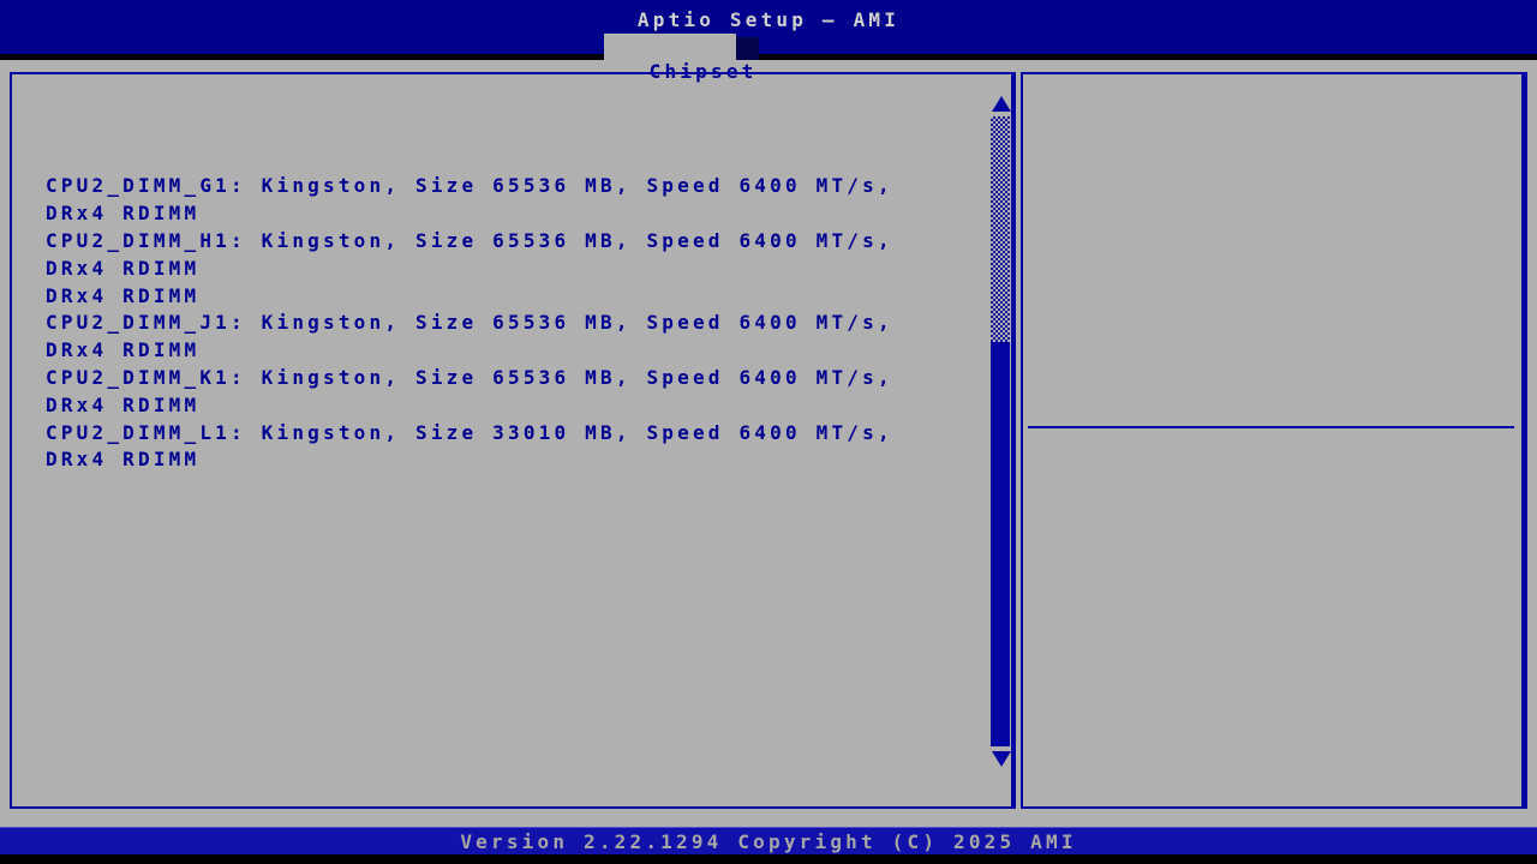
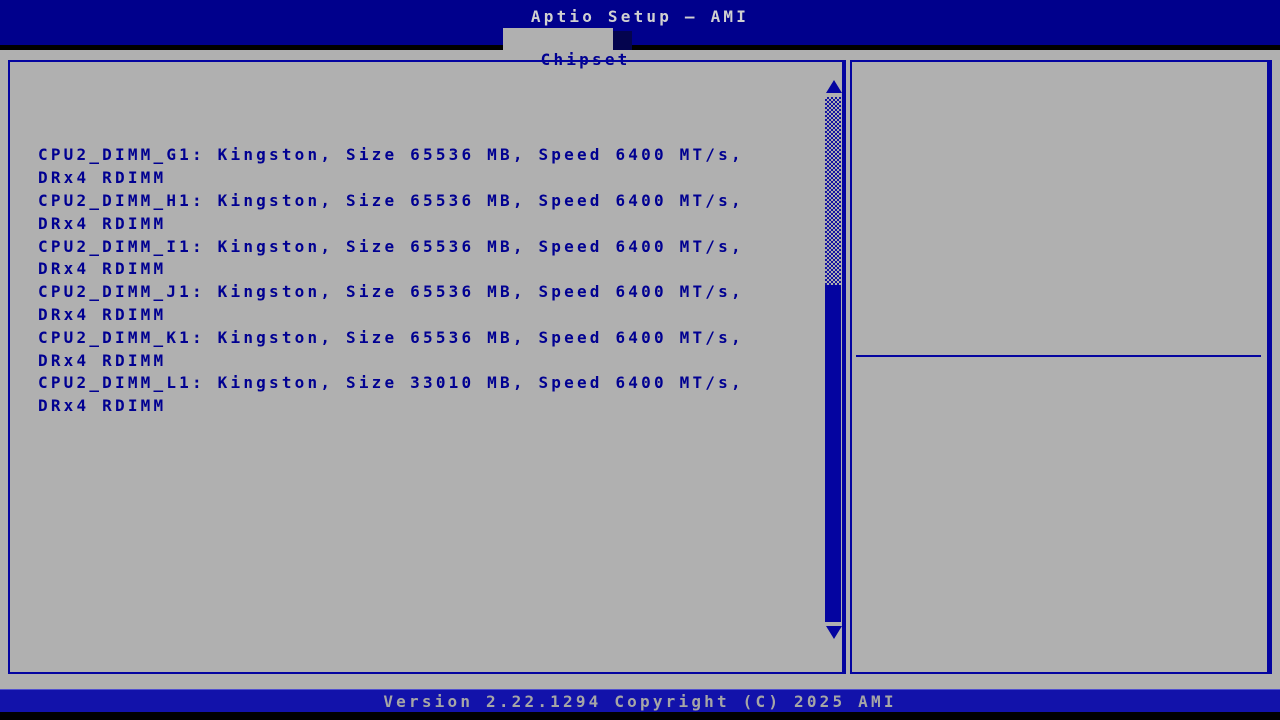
  Aptio Setup – AMI
  Chipset
  CPU2_DIMM_G1: Kingston, Size 65536 MB, Speed 6400 MT/s,
  DRx4 RDIMM
  CPU2_DIMM_H1: Kingston, Size 65536 MB, Speed 6400 MT/s,
  DRx4 RDIMM
+ CPU2_DIMM_I1: Kingston, Size 65536 MB, Speed 6400 MT/s,
  DRx4 RDIMM
  CPU2_DIMM_J1: Kingston, Size 65536 MB, Speed 6400 MT/s,
  DRx4 RDIMM
  CPU2_DIMM_K1: Kingston, Size 65536 MB, Speed 6400 MT/s,
  DRx4 RDIMM
  CPU2_DIMM_L1: Kingston, Size 33010 MB, Speed 6400 MT/s,
  DRx4 RDIMM
  Version 2.22.1294 Copyright (C) 2025 AMI
